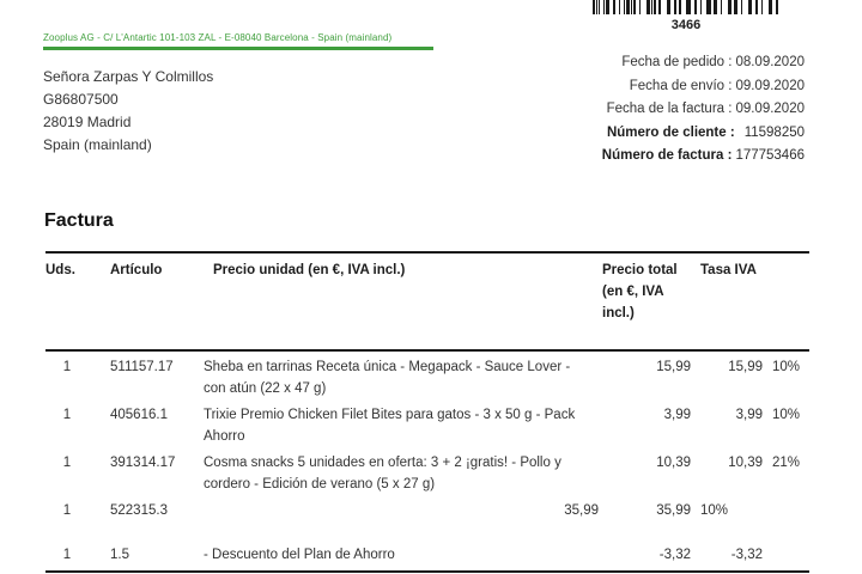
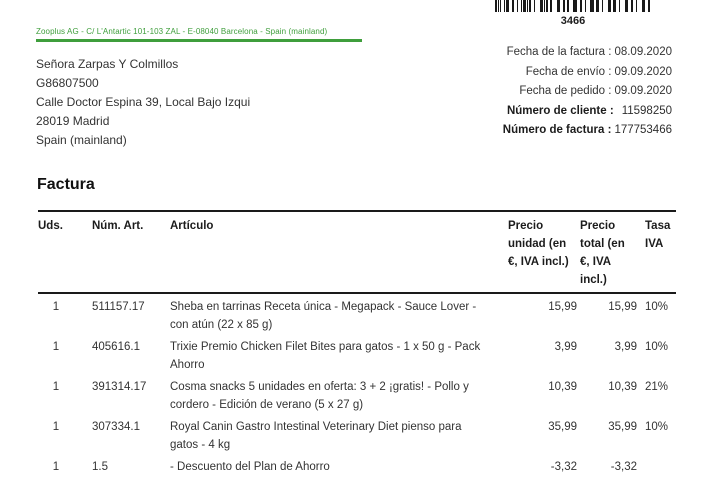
  Zooplus AG - C/ L'Antartic 101-103 ZAL - E-08040 Barcelona - Spain (mainland)
  Señora Zarpas Y Colmillos
  G86807500
+ Calle Doctor Espina 39, Local Bajo Izqui
  28019 Madrid
  Spain (mainland)
  3466
- Fecha de pedido : 08.09.2020
+ Fecha de la factura : 08.09.2020
  Fecha de envío : 09.09.2020
- Fecha de la factura : 09.09.2020
+ Fecha de pedido : 09.09.2020
  Número de cliente : 11598250
  Número de factura : 177753466
  Factura
  Uds.
+ Núm. Art.
  Artículo
  Precio unidad (en €, IVA incl.)
  Precio total (en €, IVA incl.)
  Tasa IVA
  1
  511157.17
- Sheba en tarrinas Receta única - Megapack - Sauce Lover - con atún (22 x 47 g)
+ Sheba en tarrinas Receta única - Megapack - Sauce Lover - con atún (22 x 85 g)
  15,99
  15,99
  10%
  1
  405616.1
- Trixie Premio Chicken Filet Bites para gatos - 3 x 50 g - Pack Ahorro
+ Trixie Premio Chicken Filet Bites para gatos - 1 x 50 g - Pack Ahorro
  3,99
  3,99
  10%
  1
  391314.17
  Cosma snacks 5 unidades en oferta: 3 + 2 ¡gratis! - Pollo y cordero - Edición de verano (5 x 27 g)
  10,39
  10,39
  21%
  1
- 522315.3
+ 307334.1
+ Royal Canin Gastro Intestinal Veterinary Diet pienso para gatos - 4 kg
  35,99
  35,99
  10%
  1
  1.5
  - Descuento del Plan de Ahorro
  -3,32
  -3,32
